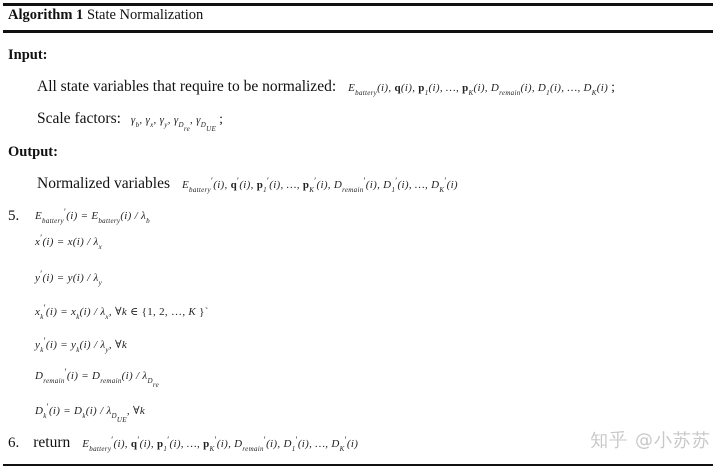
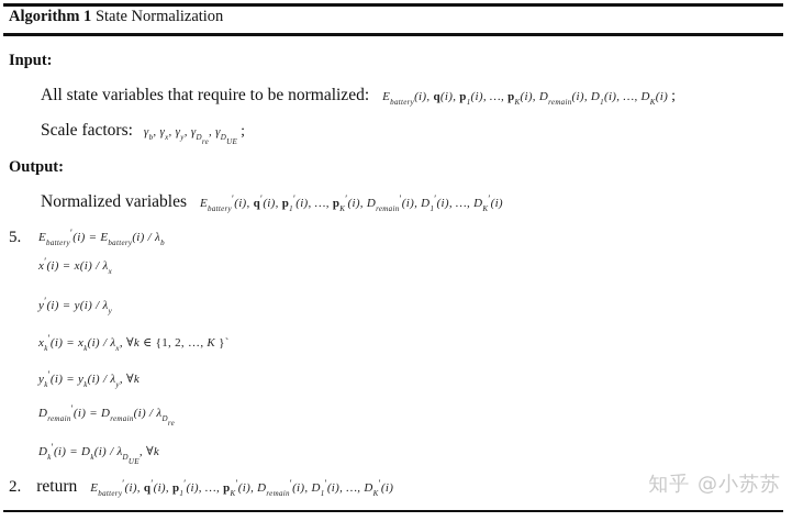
  Algorithm 1 State Normalization
  Input:
  All state variables that require to be normalized: Ebattery(i), q(i), p1(i), …, pK(i), Dremain(i), D1(i), …, DK(i) ;
  Scale factors: γb, γx, γy, γDre, γDUE ;
  Output:
  Normalized variables Ebattery′(i), q′(i), p1′(i), …, pK′(i), Dremain′(i), D1′(i), …, DK′(i)
  5.
  Ebattery′(i) = Ebattery(i) / λb
  x′(i) = x(i) / λx
  y′(i) = y(i) / λy
  xk′(i) = xk(i) / λx, ∀k ∈ {1, 2, …, K }`
  yk′(i) = yk(i) / λy, ∀k
  Dremain′(i) = Dremain(i) / λDre
  Dk′(i) = Dk(i) / λDUE, ∀k
- 6. return Ebattery′(i), q′(i), p1′(i), …, pK′(i), Dremain′(i), D1′(i), …, DK′(i)
+ 2. return Ebattery′(i), q′(i), p1′(i), …, pK′(i), Dremain′(i), D1′(i), …, DK′(i)
  知乎 @小苏苏
